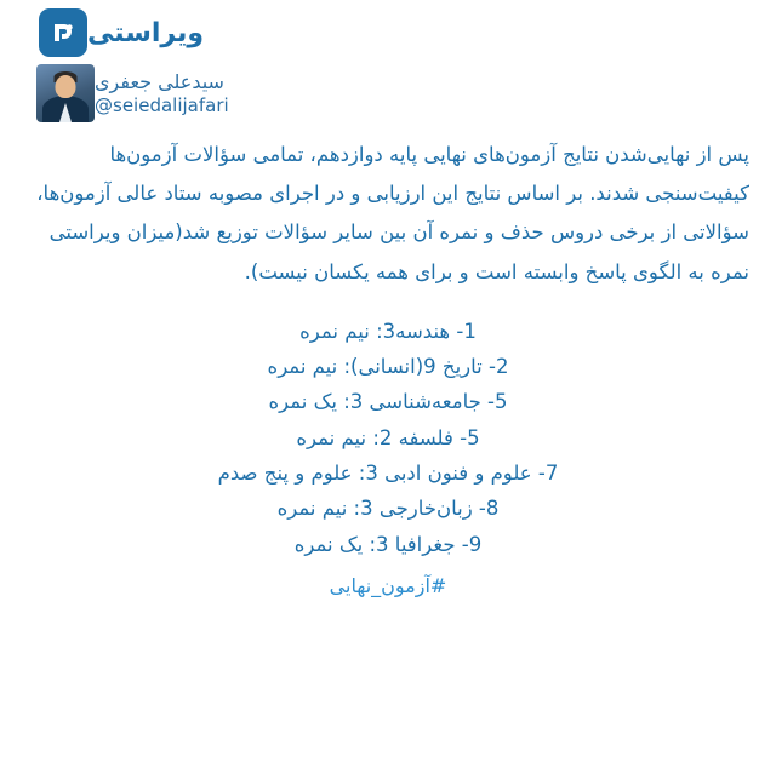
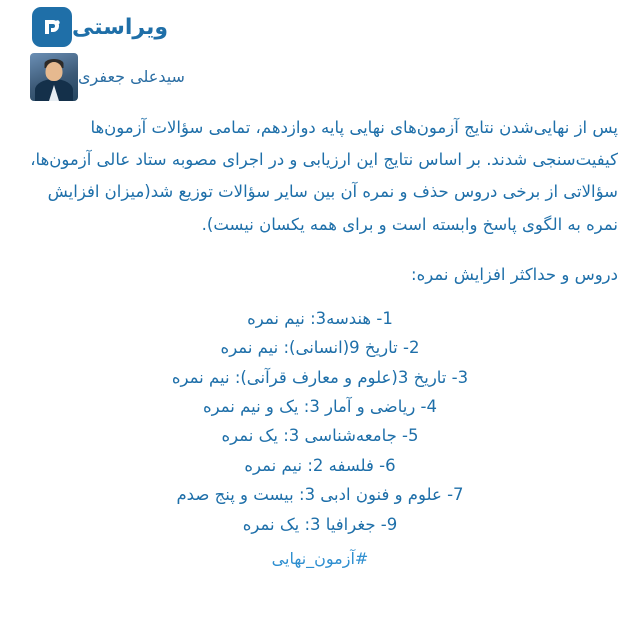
  ویراستی
  سیدعلی جعفری
- @seiedalijafari
- پس از نهایی‌شدن نتایج آزمون‌های نهایی پایه دوازدهم، تمامی سؤالات آزمون‌ها کیفیت‌سنجی شدند. بر اساس نتایج این ارزیابی و در اجرای مصوبه ستاد عالی آزمون‌ها، سؤالاتی از برخی دروس حذف و نمره آن بین سایر سؤالات توزیع شد(میزان ویراستی نمره به الگوی پاسخ وابسته است و برای همه یکسان نیست).
+ پس از نهایی‌شدن نتایج آزمون‌های نهایی پایه دوازدهم، تمامی سؤالات آزمون‌ها کیفیت‌سنجی شدند. بر اساس نتایج این ارزیابی و در اجرای مصوبه ستاد عالی آزمون‌ها، سؤالاتی از برخی دروس حذف و نمره آن بین سایر سؤالات توزیع شد(میزان افزایش نمره به الگوی پاسخ وابسته است و برای همه یکسان نیست).
+ دروس و حداکثر افزایش نمره:
  1- هندسه3: نیم نمره
  2- تاریخ 9(انسانی): نیم نمره
+ 3- تاریخ 3(علوم و معارف قرآنی): نیم نمره
+ 4- ریاضی و آمار 3: یک و نیم نمره
  5- جامعه‌شناسی 3: یک نمره
- 5- فلسفه 2: نیم نمره
+ 6- فلسفه 2: نیم نمره
- 7- علوم و فنون ادبی 3: علوم و پنج صدم
+ 7- علوم و فنون ادبی 3: بیست و پنج صدم
- 8- زبان‌خارجی 3: نیم نمره
  9- جغرافیا 3: یک نمره
  #آزمون_نهایی
